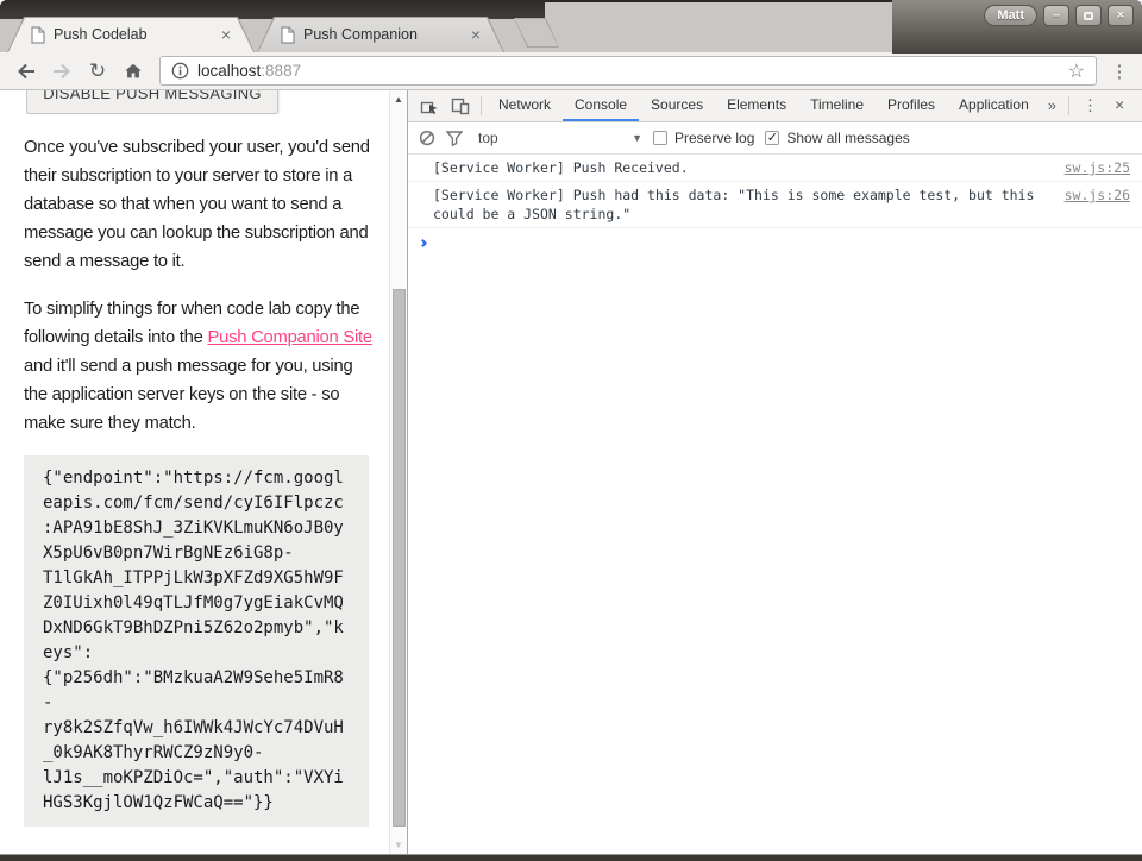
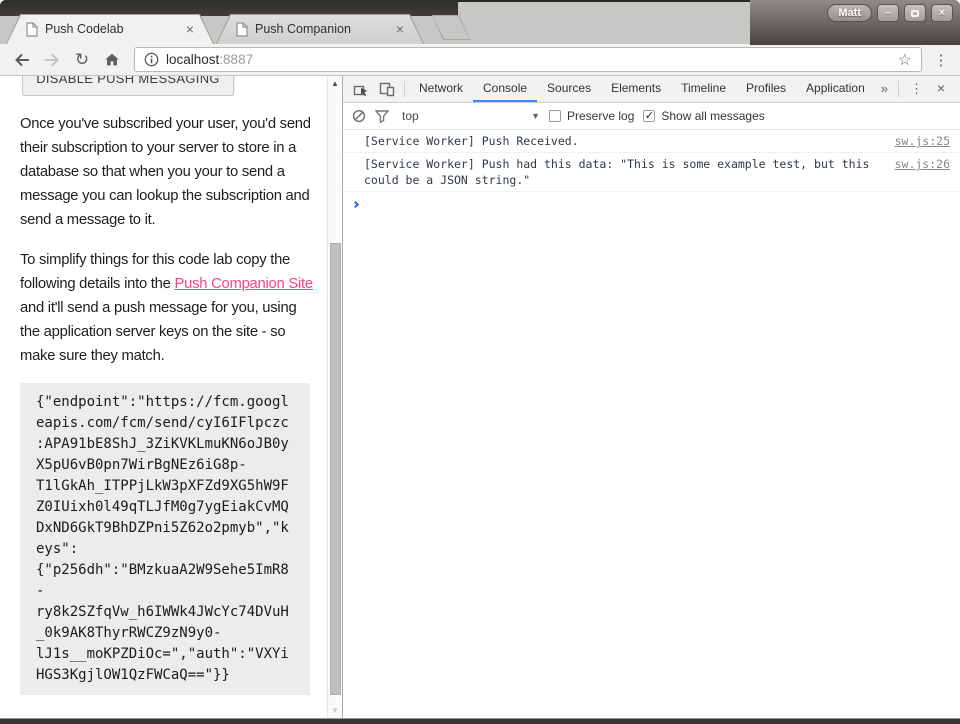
  Matt
  –
  ×
  Push Codelab
  ×
  Push Companion
  ×
  ↻
  localhost
  :8887
  ☆
  ⋮
  DISABLE PUSH MESSAGING
- Once you've subscribed your user, you'd send their subscription to your server to store in a database so that when you want to send a message you can lookup the subscription and send a message to it.
+ Once you've subscribed your user, you'd send their subscription to your server to store in a database so that when you your to send a message you can lookup the subscription and send a message to it.
- To simplify things for when code lab copy the following details into the Push Companion Site and it'll send a push message for you, using the application server keys on the site - so make sure they match.
+ To simplify things for this code lab copy the following details into the Push Companion Site and it'll send a push message for you, using the application server keys on the site - so make sure they match.
  {"endpoint":"https://fcm.googl
  eapis.com/fcm/send/cyI6IFlpczc
  :APA91bE8ShJ_3ZiKVKLmuKN6oJB0y
  X5pU6vB0pn7WirBgNEz6iG8p-
  T1lGkAh_ITPPjLkW3pXFZd9XG5hW9F
  Z0IUixh0l49qTLJfM0g7ygEiakCvMQ
  DxND6GkT9BhDZPni5Z62o2pmyb","k
  eys":
  {"p256dh":"BMzkuaA2W9Sehe5ImR8
  -
  ry8k2SZfqVw_h6IWWk4JWcYc74DVuH
  _0k9AK8ThyrRWCZ9zN9y0-
  lJ1s__moKPZDiOc=","auth":"VXYi
  HGS3KgjlOW1QzFWCaQ=="}}
  ▲
  ▼
  Network
  Console
  Sources
  Elements
  Timeline
  Profiles
  Application
  »
  ⋮
  ×
  top
  ▼
  Preserve log
  ✓
  Show all messages
  [Service Worker] Push Received.
  sw.js:25
  [Service Worker] Push had this data: "This is some example test, but this could be a JSON string."
  sw.js:26
